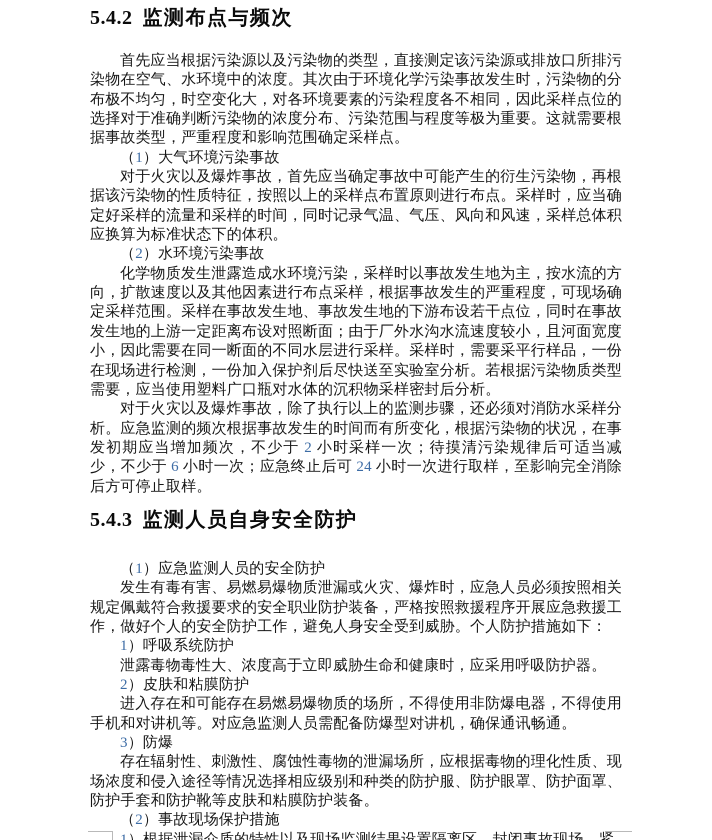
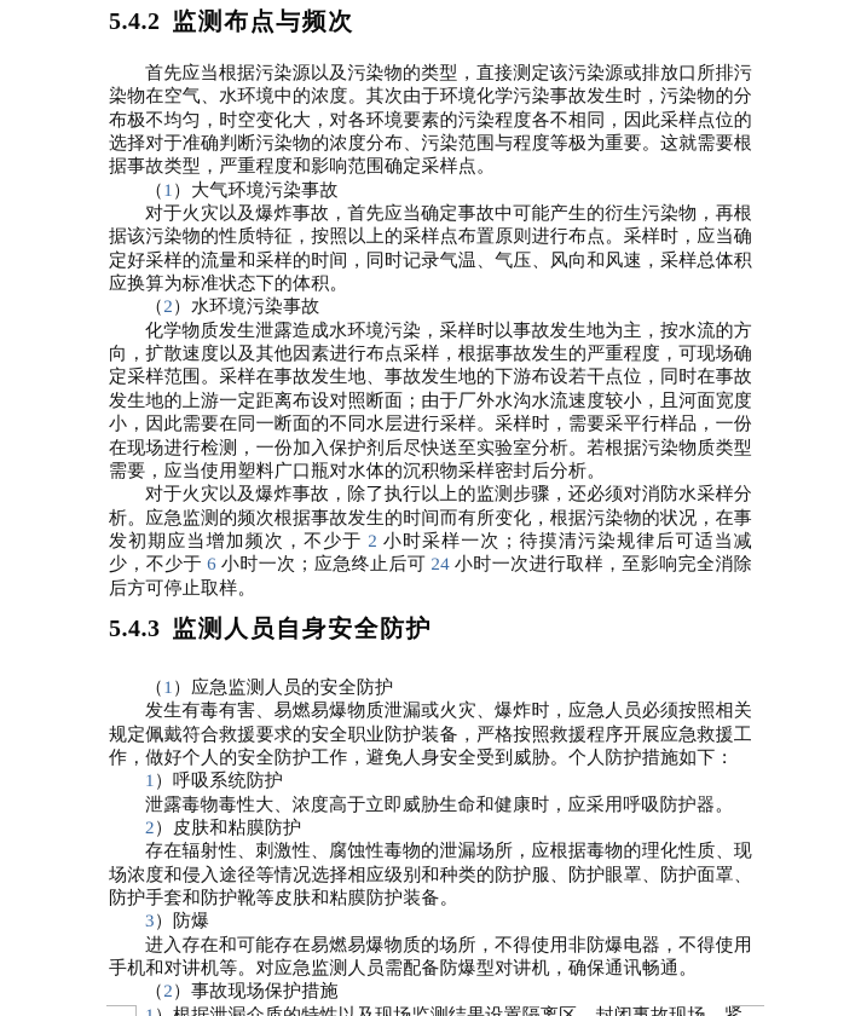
  5.4.2 监测布点与频次
  首先应当根据污染源以及污染物的类型，直接测定该污染源或排放口所排污染物在空气、水环境中的浓度。其次由于环境化学污染事故发生时，污染物的分布极不均匀，时空变化大，对各环境要素的污染程度各不相同，因此采样点位的选择对于准确判断污染物的浓度分布、污染范围与程度等极为重要。这就需要根据事故类型，严重程度和影响范围确定采样点。
  （1）大气环境污染事故
  对于火灾以及爆炸事故，首先应当确定事故中可能产生的衍生污染物，再根据该污染物的性质特征，按照以上的采样点布置原则进行布点。采样时，应当确定好采样的流量和采样的时间，同时记录气温、气压、风向和风速，采样总体积应换算为标准状态下的体积。
  （2）水环境污染事故
  化学物质发生泄露造成水环境污染，采样时以事故发生地为主，按水流的方向，扩散速度以及其他因素进行布点采样，根据事故发生的严重程度，可现场确定采样范围。采样在事故发生地、事故发生地的下游布设若干点位，同时在事故发生地的上游一定距离布设对照断面；由于厂外水沟水流速度较小，且河面宽度小，因此需要在同一断面的不同水层进行采样。采样时，需要采平行样品，一份在现场进行检测，一份加入保护剂后尽快送至实验室分析。若根据污染物质类型需要，应当使用塑料广口瓶对水体的沉积物采样密封后分析。
  对于火灾以及爆炸事故，除了执行以上的监测步骤，还必须对消防水采样分析。应急监测的频次根据事故发生的时间而有所变化，根据污染物的状况，在事发初期应当增加频次，不少于 2 小时采样一次；待摸清污染规律后可适当减少，不少于 6 小时一次；应急终止后可 24 小时一次进行取样，至影响完全消除后方可停止取样。
  5.4.3 监测人员自身安全防护
  （1）应急监测人员的安全防护
  发生有毒有害、易燃易爆物质泄漏或火灾、爆炸时，应急人员必须按照相关规定佩戴符合救援要求的安全职业防护装备，严格按照救援程序开展应急救援工作，做好个人的安全防护工作，避免人身安全受到威胁。个人防护措施如下：
  1）呼吸系统防护
  泄露毒物毒性大、浓度高于立即威胁生命和健康时，应采用呼吸防护器。
  2）皮肤和粘膜防护
- 进入存在和可能存在易燃易爆物质的场所，不得使用非防爆电器，不得使用手机和对讲机等。对应急监测人员需配备防爆型对讲机，确保通讯畅通。
+ 存在辐射性、刺激性、腐蚀性毒物的泄漏场所，应根据毒物的理化性质、现场浓度和侵入途径等情况选择相应级别和种类的防护服、防护眼罩、防护面罩、防护手套和防护靴等皮肤和粘膜防护装备。
  3）防爆
- 存在辐射性、刺激性、腐蚀性毒物的泄漏场所，应根据毒物的理化性质、现场浓度和侵入途径等情况选择相应级别和种类的防护服、防护眼罩、防护面罩、防护手套和防护靴等皮肤和粘膜防护装备。
+ 进入存在和可能存在易燃易爆物质的场所，不得使用非防爆电器，不得使用手机和对讲机等。对应急监测人员需配备防爆型对讲机，确保通讯畅通。
  （2）事故现场保护措施
